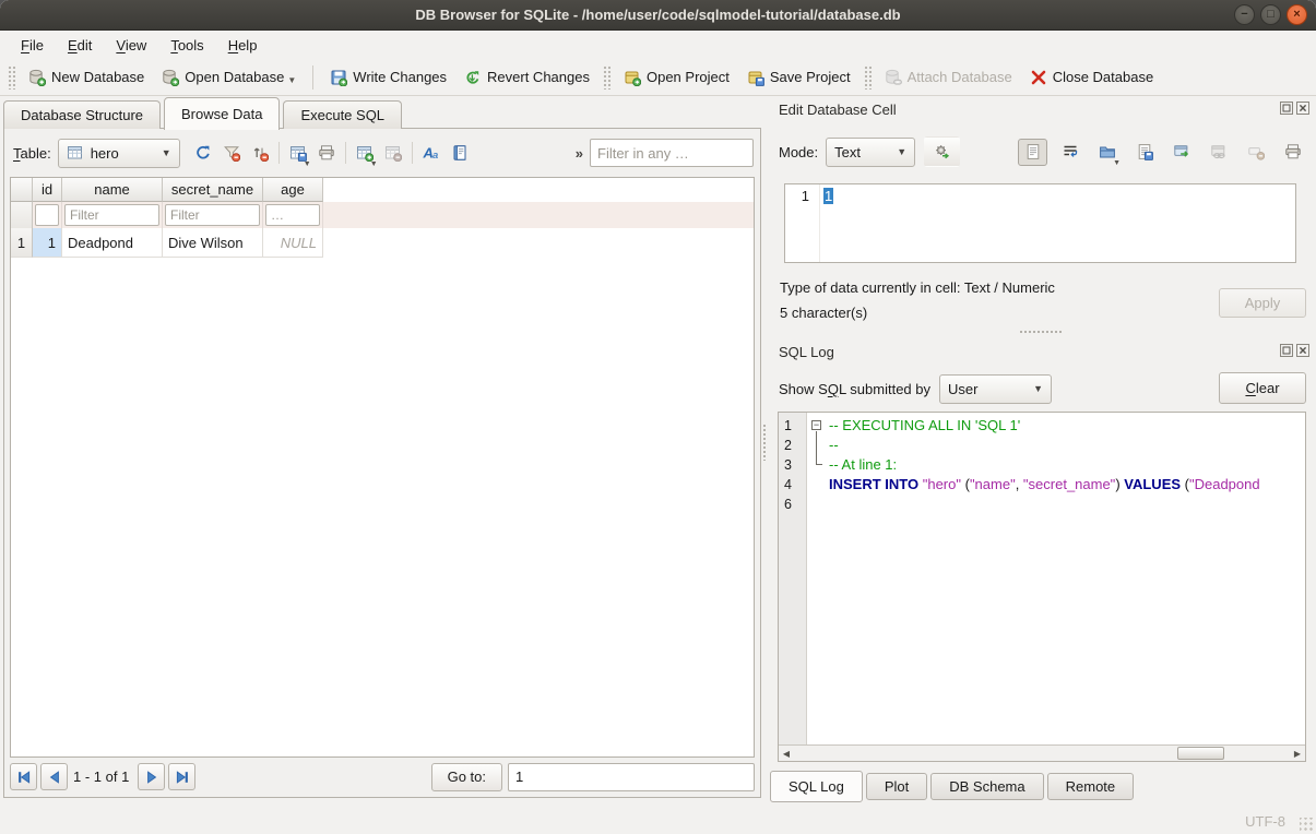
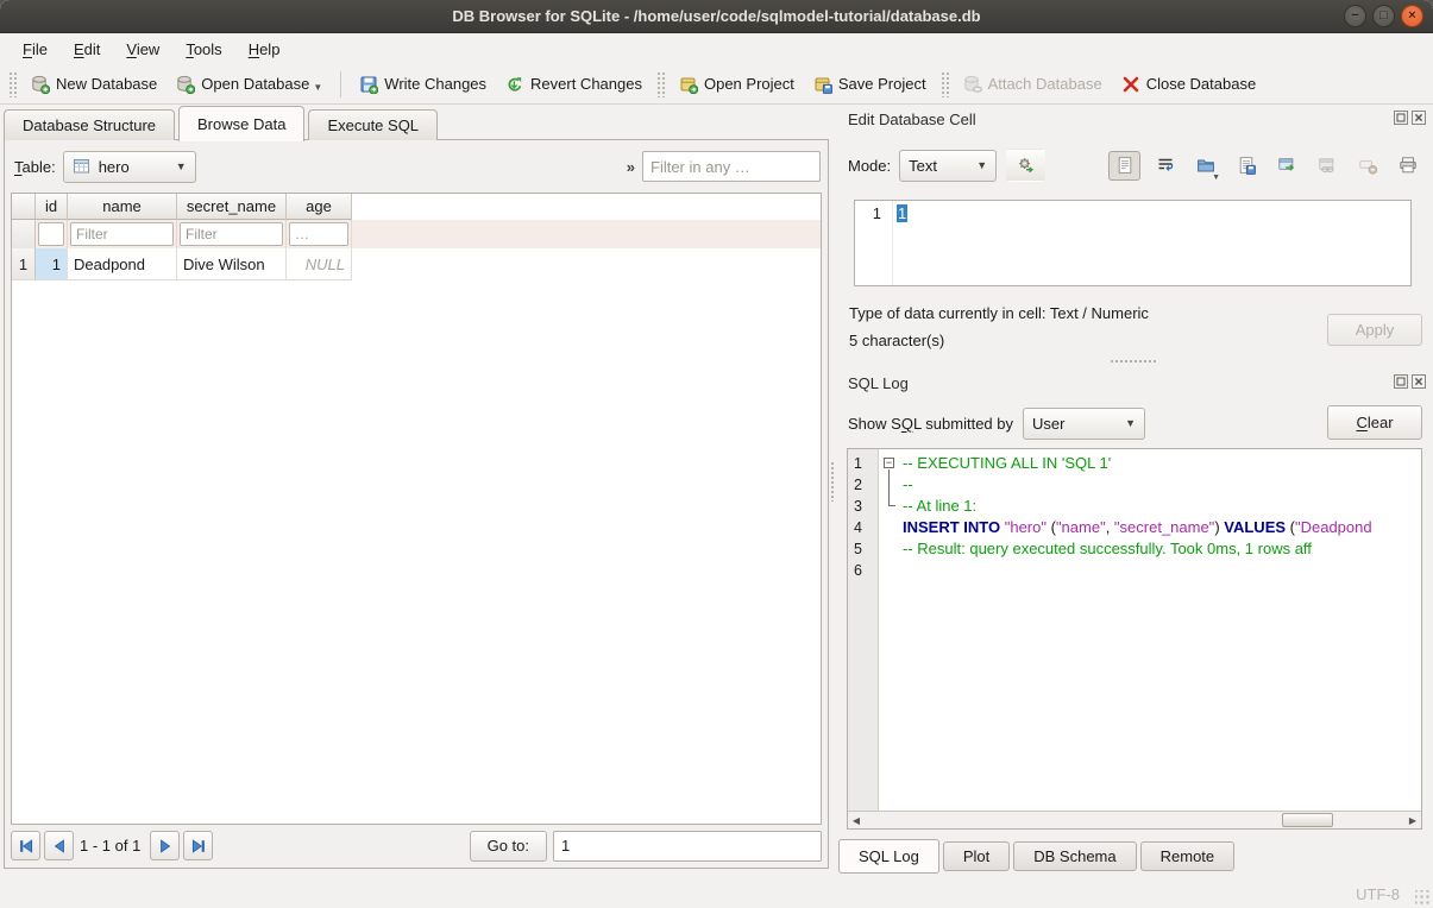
  DB Browser for SQLite - /home/user/code/sqlmodel-tutorial/database.db
  −
  □
  ×
  File
  Edit
  View
  Tools
  Help
  New Database
  Open Database
  ▼
  Write Changes
  Revert Changes
  Open Project
  Save Project
  Attach Database
  Close Database
  Database Structure
  Browse Data
  Execute SQL
  Table:
  hero
  ▼
- A
- a
  »
  Filter in any …
  id
  name
  secret_name
  age
  Filter
  Filter
  …
  1
  1
  Deadpond
  Dive Wilson
  NULL
  1 - 1 of 1
  Go to:
  1
  Edit Database Cell
  Mode:
  Text
  ▼
  1
  1
  Type of data currently in cell: Text / Numeric
  5 character(s)
  Apply
  SQL Log
  Show SQL submitted by
  User
  ▼
  Clear
  1
  −
  -- EXECUTING ALL IN 'SQL 1'
  2
  --
  3
  -- At line 1:
  4
  INSERT INTO "hero" ("name", "secret_name") VALUES ("Deadpond
+ 5
+ -- Result: query executed successfully. Took 0ms, 1 rows aff
  6
  ◀
  ▶
  SQL Log
  Plot
  DB Schema
  Remote
  UTF-8
